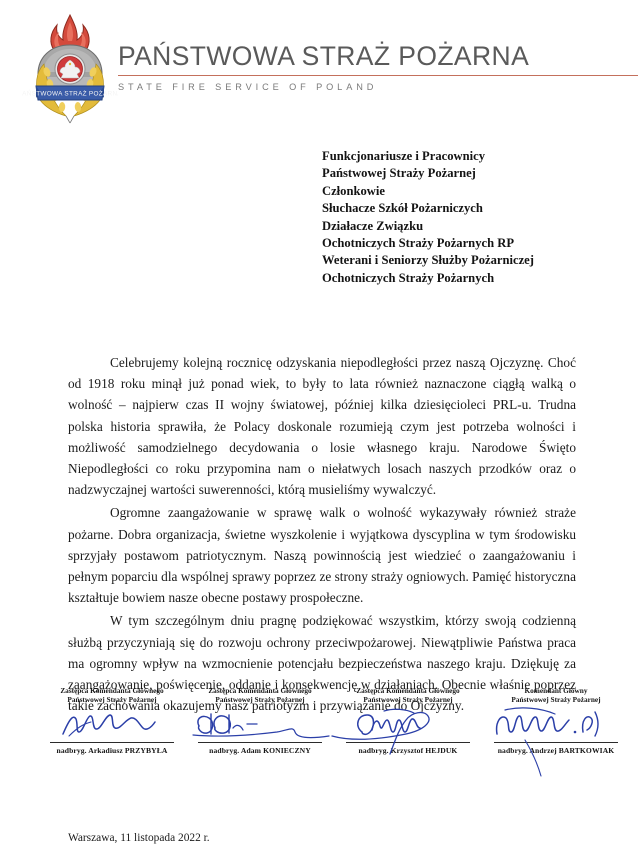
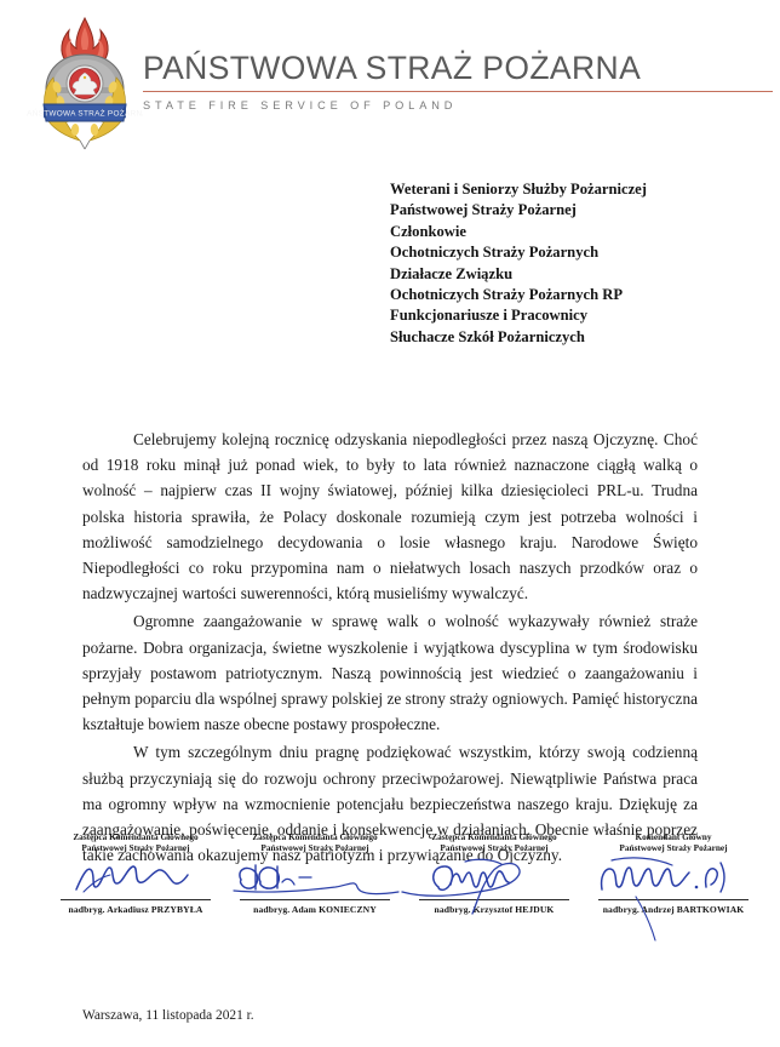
  PAŃSTWOWA STRAŻ POŻARNA
  STATE FIRE SERVICE OF POLAND
- Funkcjonariusze i Pracownicy
+ Weterani i Seniorzy Służby Pożarniczej
  Państwowej Straży Pożarnej
  Członkowie
- Słuchacze Szkół Pożarniczych
+ Ochotniczych Straży Pożarnych
  Działacze Związku
  Ochotniczych Straży Pożarnych RP
- Weterani i Seniorzy Służby Pożarniczej
+ Funkcjonariusze i Pracownicy
- Ochotniczych Straży Pożarnych
+ Słuchacze Szkół Pożarniczych
  Celebrujemy kolejną rocznicę odzyskania niepodległości przez naszą Ojczyznę. Choć od 1918 roku minął już ponad wiek, to były to lata również naznaczone ciągłą walką o wolność – najpierw czas II wojny światowej, później kilka dziesięcioleci PRL-u. Trudna polska historia sprawiła, że Polacy doskonale rozumieją czym jest potrzeba wolności i możliwość samodzielnego decydowania o losie własnego kraju. Narodowe Święto Niepodległości co roku przypomina nam o niełatwych losach naszych przodków oraz o nadzwyczajnej wartości suwerenności, którą musieliśmy wywalczyć.
- Ogromne zaangażowanie w sprawę walk o wolność wykazywały również straże pożarne. Dobra organizacja, świetne wyszkolenie i wyjątkowa dyscyplina w tym środowisku sprzyjały postawom patriotycznym. Naszą powinnością jest wiedzieć o zaangażowaniu i pełnym poparciu dla wspólnej sprawy poprzez ze strony straży ogniowych. Pamięć historyczna kształtuje bowiem nasze obecne postawy prospołeczne.
+ Ogromne zaangażowanie w sprawę walk o wolność wykazywały również straże pożarne. Dobra organizacja, świetne wyszkolenie i wyjątkowa dyscyplina w tym środowisku sprzyjały postawom patriotycznym. Naszą powinnością jest wiedzieć o zaangażowaniu i pełnym poparciu dla wspólnej sprawy polskiej ze strony straży ogniowych. Pamięć historyczna kształtuje bowiem nasze obecne postawy prospołeczne.
  W tym szczególnym dniu pragnę podziękować wszystkim, którzy swoją codzienną służbą przyczyniają się do rozwoju ochrony przeciwpożarowej. Niewątpliwie Państwa praca ma ogromny wpływ na wzmocnienie potencjału bezpieczeństwa naszego kraju. Dziękuję za zaangażowanie, poświęcenie, oddanie i konsekwencję w działaniach. Obecnie właśnie poprzez takie zachowania okazujemy nasz patriotyzm i przywiązanie do Ojczyzny.
  Zastępca Komendanta Głównego
  Państwowej Straży Pożarnej
  nadbryg. Arkadiusz PRZYBYŁA
  Zastępca Komendanta Głównego
  Państwowej Straży Pożarnej
  nadbryg. Adam KONIECZNY
  Zastępca Komendanta Głównego
  Państwowej Straży Pożarnej
  nadbryg. Krzysztof HEJDUK
  Komendant Główny
  Państwowej Straży Pożarnej
  nadbryg. Andrzej BARTKOWIAK
- Warszawa, 11 listopada 2022 r.
+ Warszawa, 11 listopada 2021 r.
